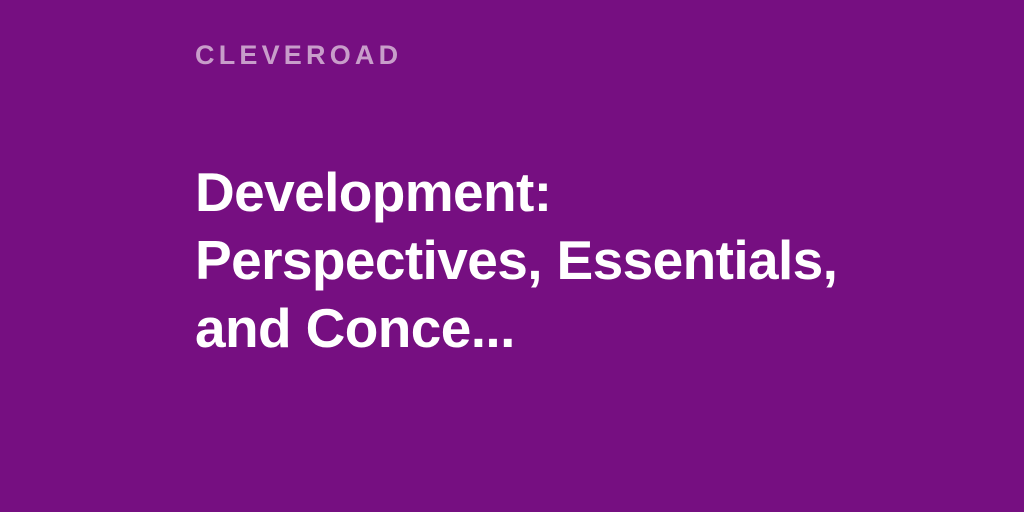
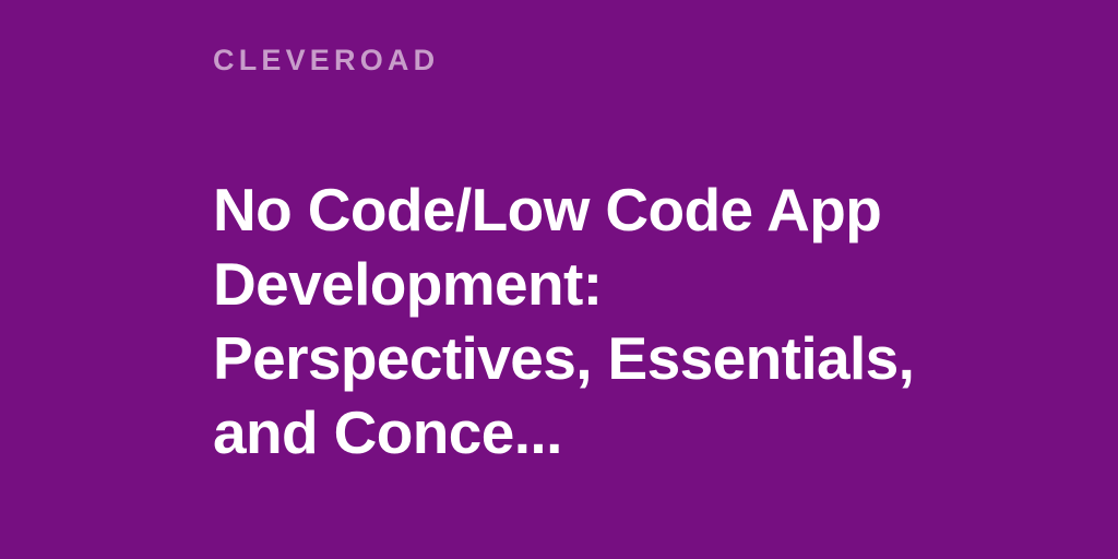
  CLEVEROAD
+ No Code/Low Code App
  Development:
  Perspectives, Essentials,
  and Conce...
